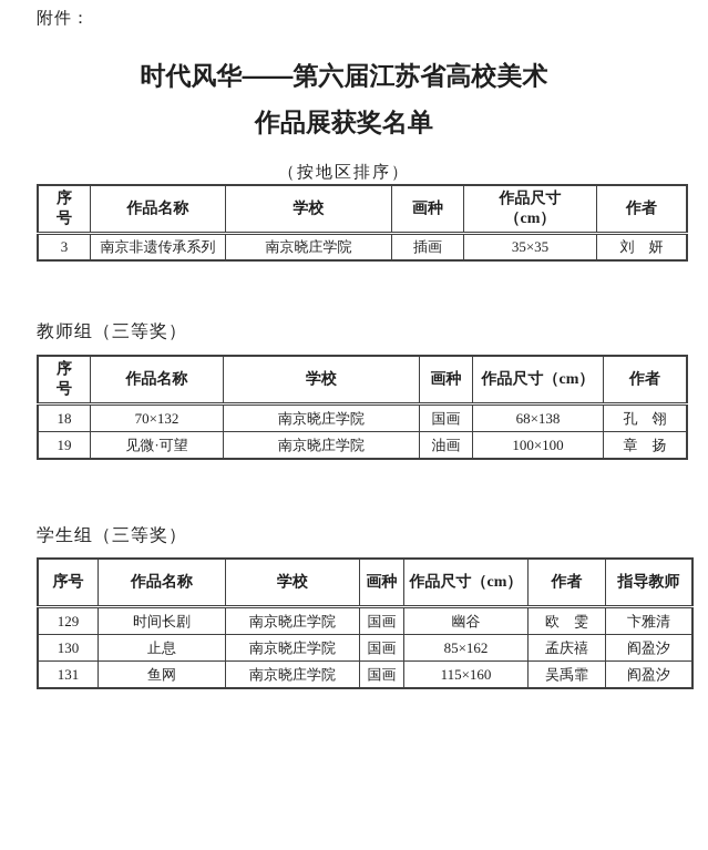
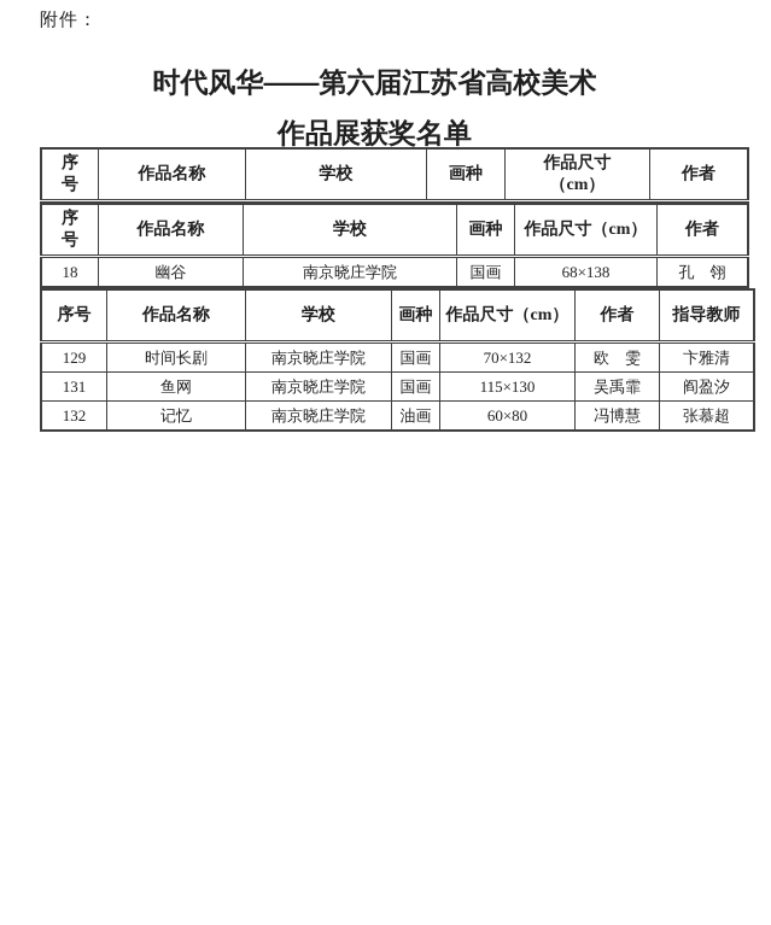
  附件：
  时代风华——第六届江苏省高校美术
  作品展获奖名单
- （按地区排序）
  序 号	作品名称	学校	画种	作品尺寸 （cm）	作者
- 3	南京非遗传承系列	南京晓庄学院	插画	35×35	刘 妍
- 教师组（三等奖）
  序 号	作品名称	学校	画种	作品尺寸（cm）	作者
- 18	70×132	南京晓庄学院	国画	68×138	孔 翎
+ 18	幽谷	南京晓庄学院	国画	68×138	孔 翎
- 19	见微·可望	南京晓庄学院	油画	100×100	章 扬
- 学生组（三等奖）
  序号	作品名称	学校	画种	作品尺寸（cm）	作者	指导教师
- 129	时间长剧	南京晓庄学院	国画	幽谷	欧 雯	卞雅清
+ 129	时间长剧	南京晓庄学院	国画	70×132	欧 雯	卞雅清
- 130	止息	南京晓庄学院	国画	85×162	孟庆禧	阎盈汐
- 131	鱼网	南京晓庄学院	国画	115×160	吴禹霏	阎盈汐
+ 131	鱼网	南京晓庄学院	国画	115×130	吴禹霏	阎盈汐
+ 132	记忆	南京晓庄学院	油画	60×80	冯博慧	张慕超
